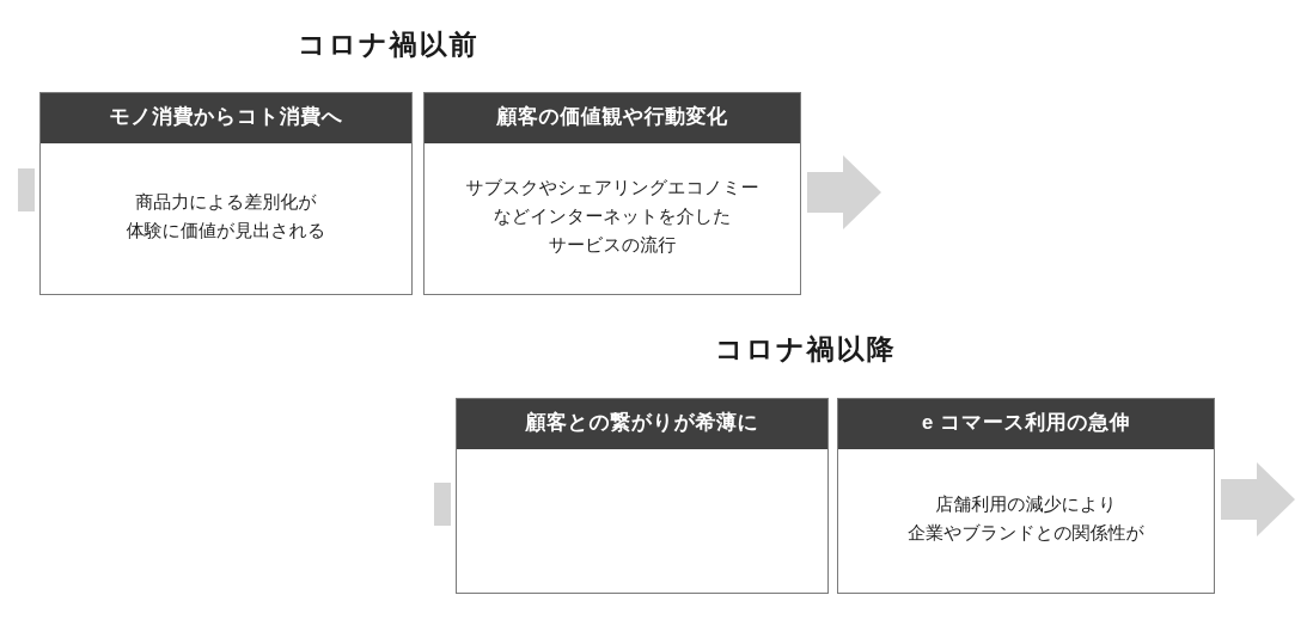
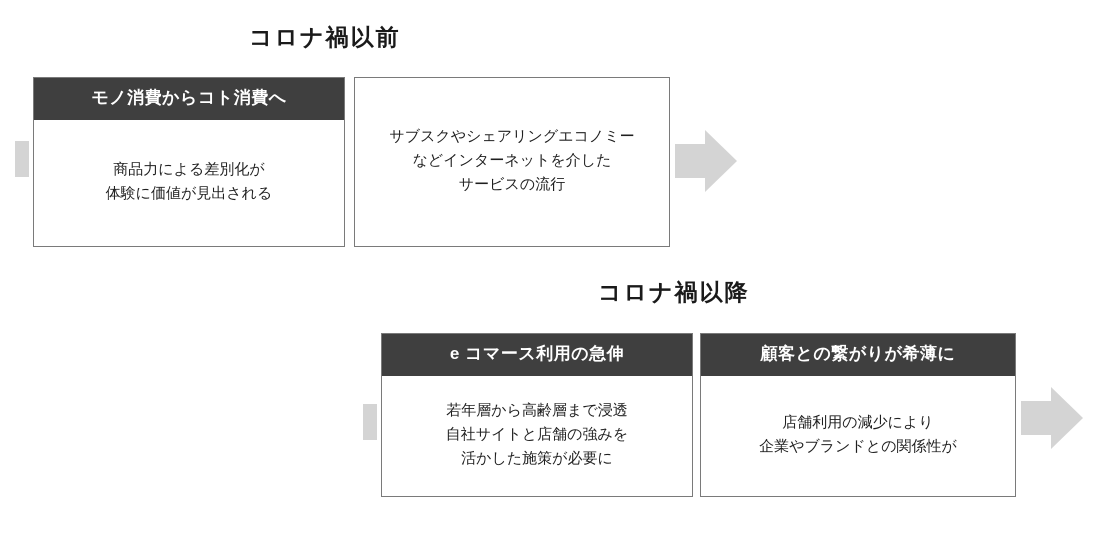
  コロナ禍以前
  モノ消費からコト消費へ
  商品力による差別化が
  体験に価値が見出される
- 顧客の価値観や行動変化
  サブスクやシェアリングエコノミー
  などインターネットを介した
  サービスの流行
  コロナ禍以降
- 顧客との繋がりが希薄に
+ e コマース利用の急伸
+ 若年層から高齢層まで浸透
+ 自社サイトと店舗の強みを
+ 活かした施策が必要に
- e コマース利用の急伸
+ 顧客との繋がりが希薄に
  店舗利用の減少により
  企業やブランドとの関係性が
